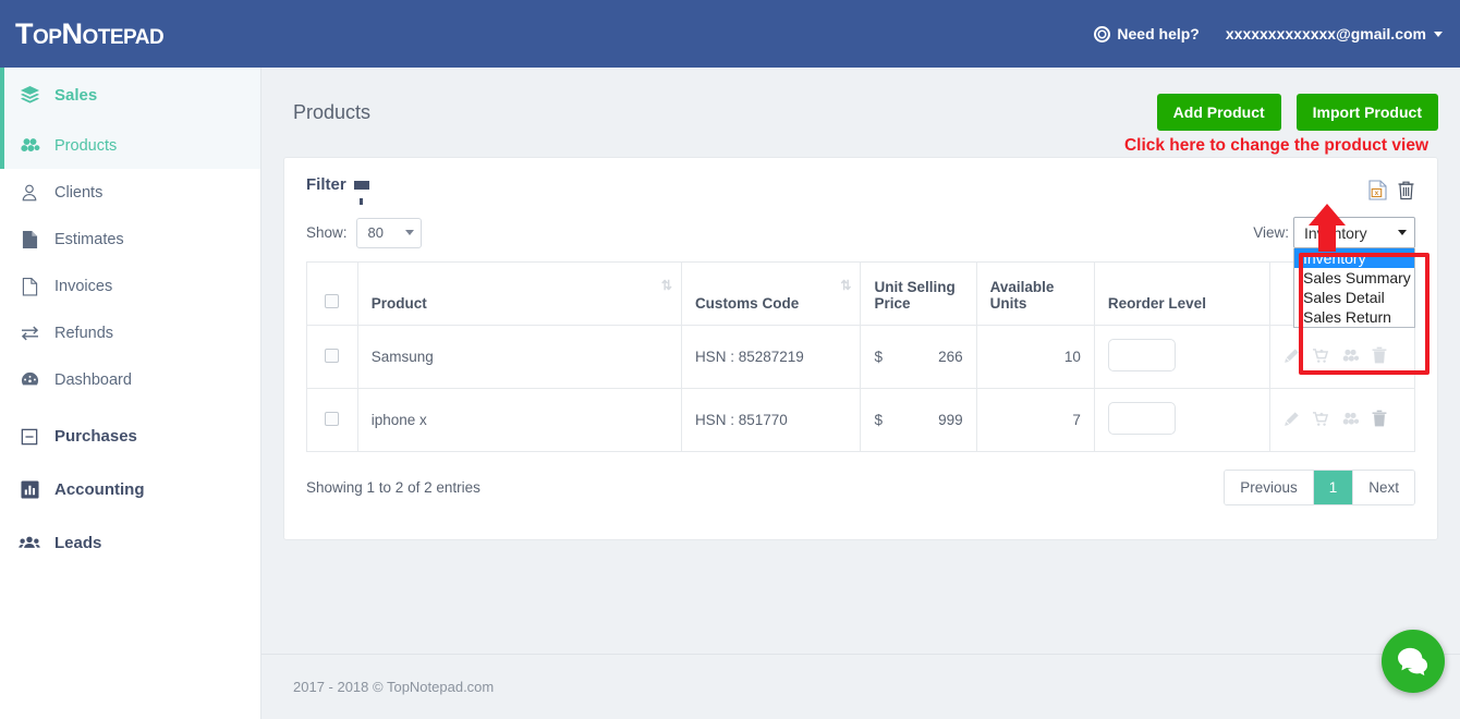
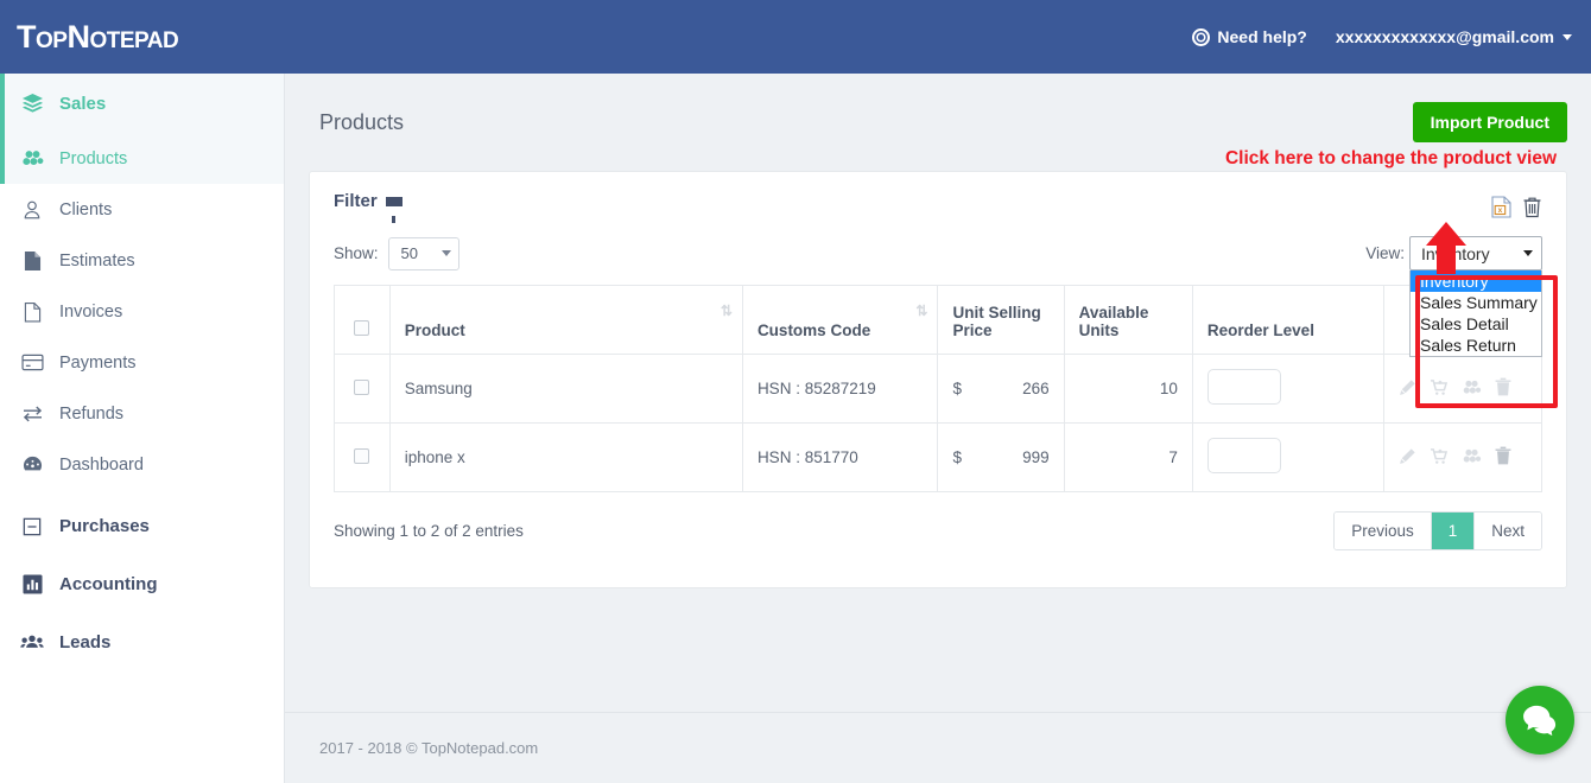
  TopNotepad
  Need help?
  xxxxxxxxxxxxx@gmail.com
  Sales
  Products
  Clients
  Estimates
  Invoices
+ Payments
  Refunds
  Dashboard
  Purchases
  Accounting
  Leads
  Products
- Add Product
  Import Product
  Click here to change the product view
  Filter
  Show:
- 80
+ 50
  View:
  Inntory
  Inventory
  Sales Summary
  Sales Detail
  Sales Return
  	Product ⇅	Customs Code ⇅	Unit Selling Price	Available Units	Reorder Level
  	Samsung	HSN : 85287219	$ 266	10
  	iphone x	HSN : 851770	$ 999	7
  Showing 1 to 2 of 2 entries
  Previous
  1
  Next
  2017 - 2018 © TopNotepad.com
